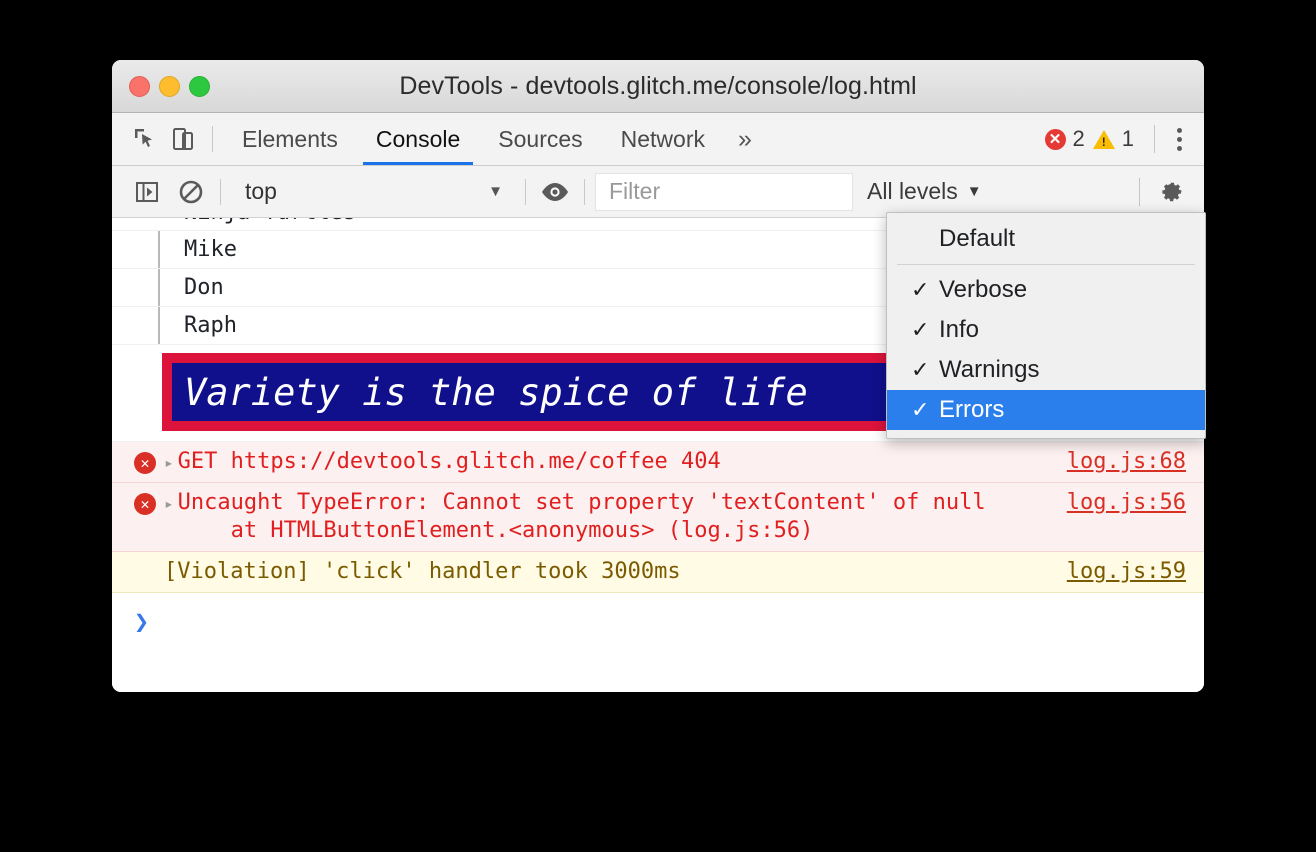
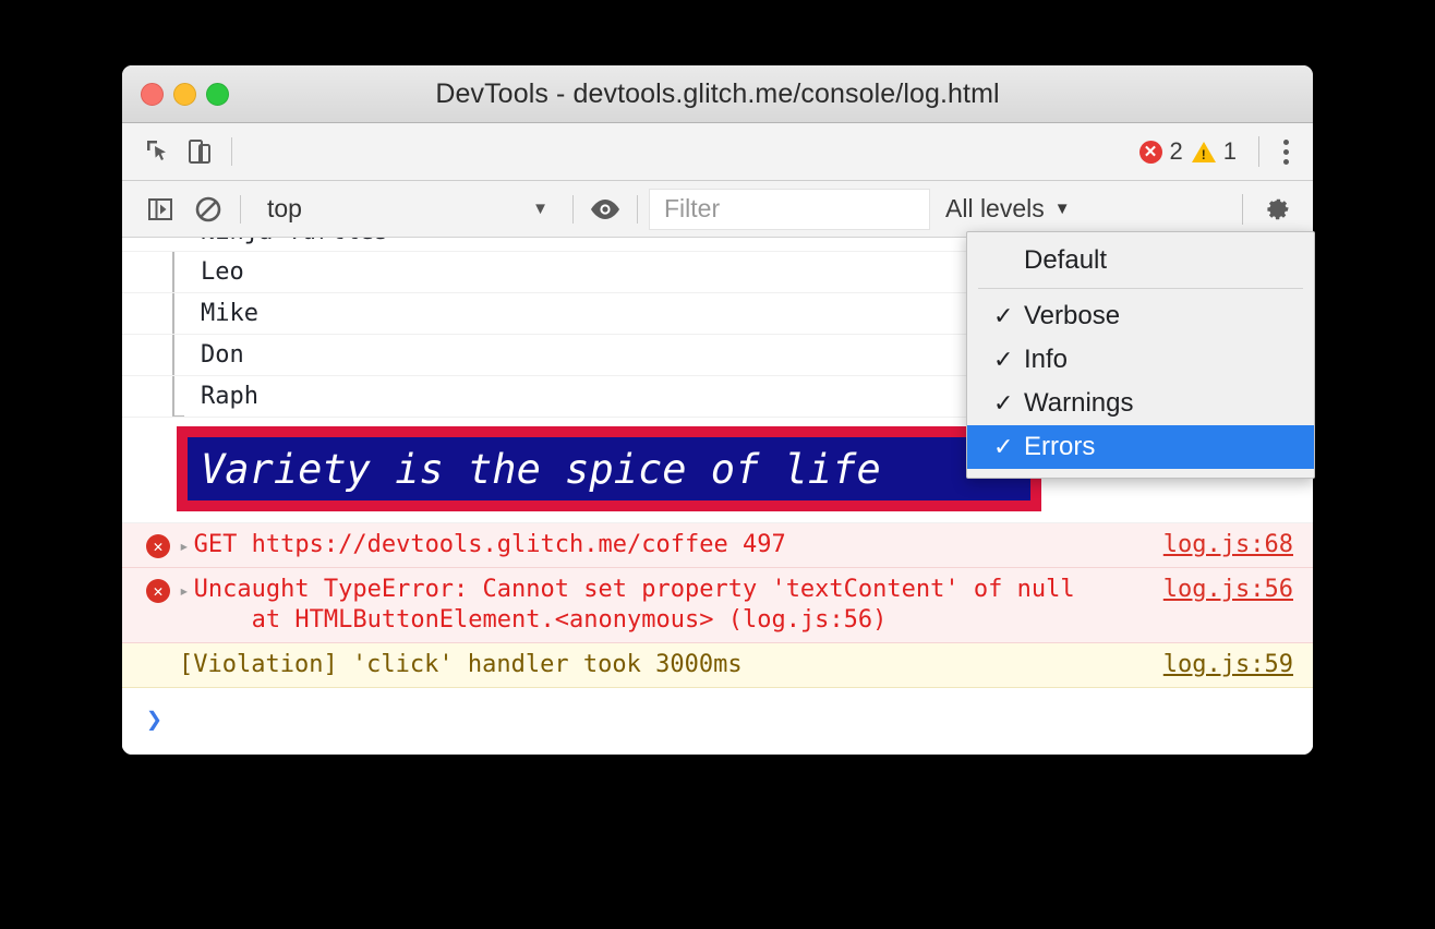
  DevTools - devtools.glitch.me/console/log.html
- Elements
- Console
- Sources
- Network
- »
  ✕
  2
  1
  top
  ▼
  Filter
  All levels
  ▼
+ Leo
  Mike
  Don
  Raph
  Variety is the spice of life
  ✕
  ▸
- GET https://devtools.glitch.me/coffee 404
+ GET https://devtools.glitch.me/coffee 497
  log.js:68
  ✕
  ▸
  Uncaught TypeError: Cannot set property 'textContent' of null
  at HTMLButtonElement.<anonymous> (log.js:56)
  log.js:56
  [Violation] 'click' handler took 3000ms
  log.js:59
  ❯
  Default
  ✓
  Verbose
  ✓
  Info
  ✓
  Warnings
  ✓
  Errors
